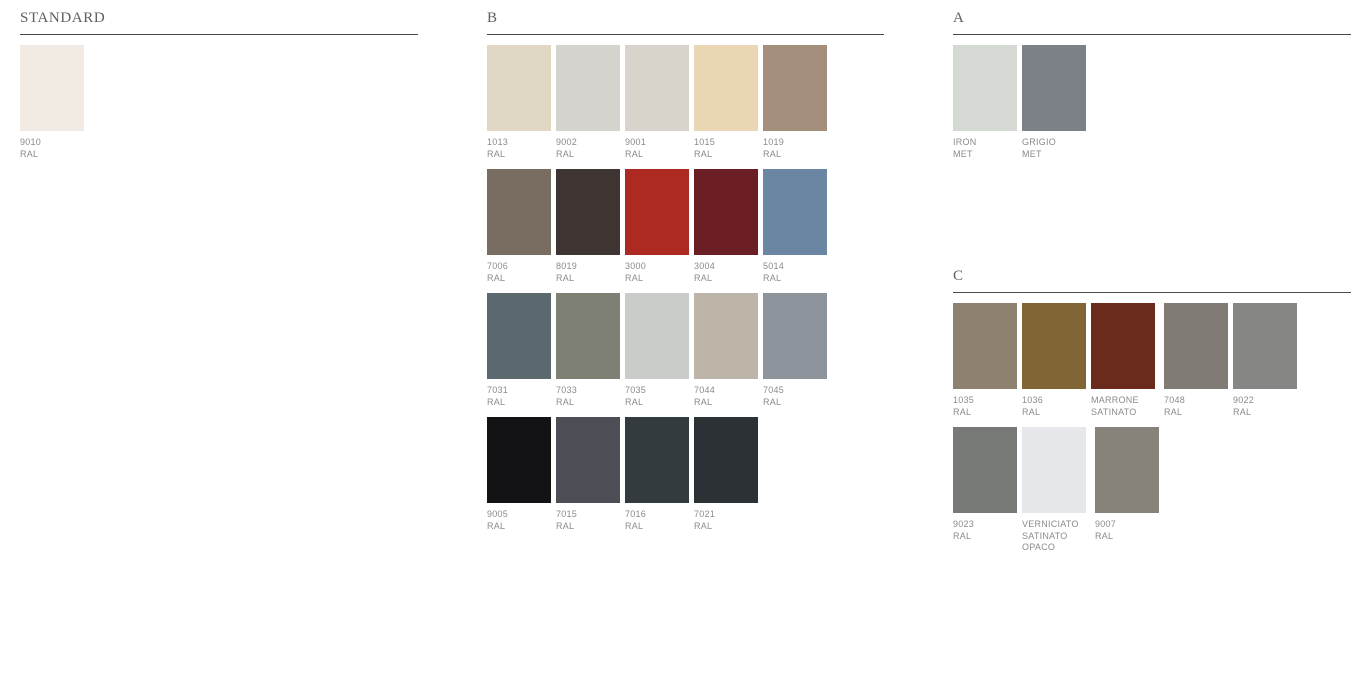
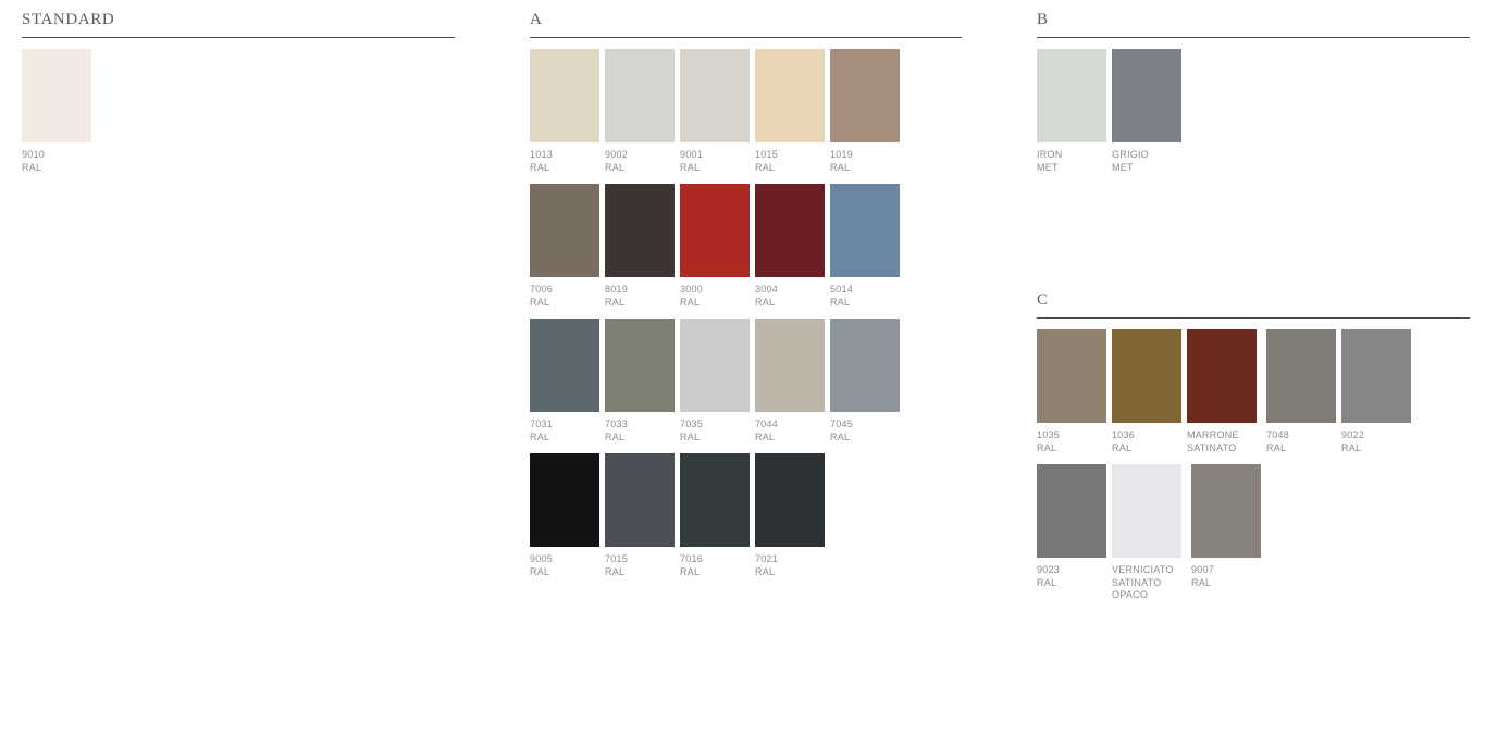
  STANDARD
  9010
  RAL
- B
+ A
  1013
  RAL
  9002
  RAL
  9001
  RAL
  1015
  RAL
  1019
  RAL
  7006
  RAL
  8019
  RAL
  3000
  RAL
  3004
  RAL
  5014
  RAL
  7031
  RAL
  7033
  RAL
  7035
  RAL
  7044
  RAL
  7045
  RAL
  9005
  RAL
  7015
  RAL
  7016
  RAL
  7021
  RAL
- A
+ B
  IRON
  MET
  GRIGIO
  MET
  C
  1035
  RAL
  1036
  RAL
  MARRONE
  SATINATO
  7048
  RAL
  9022
  RAL
  9023
  RAL
  VERNICIATO
  SATINATO
  OPACO
  9007
  RAL
